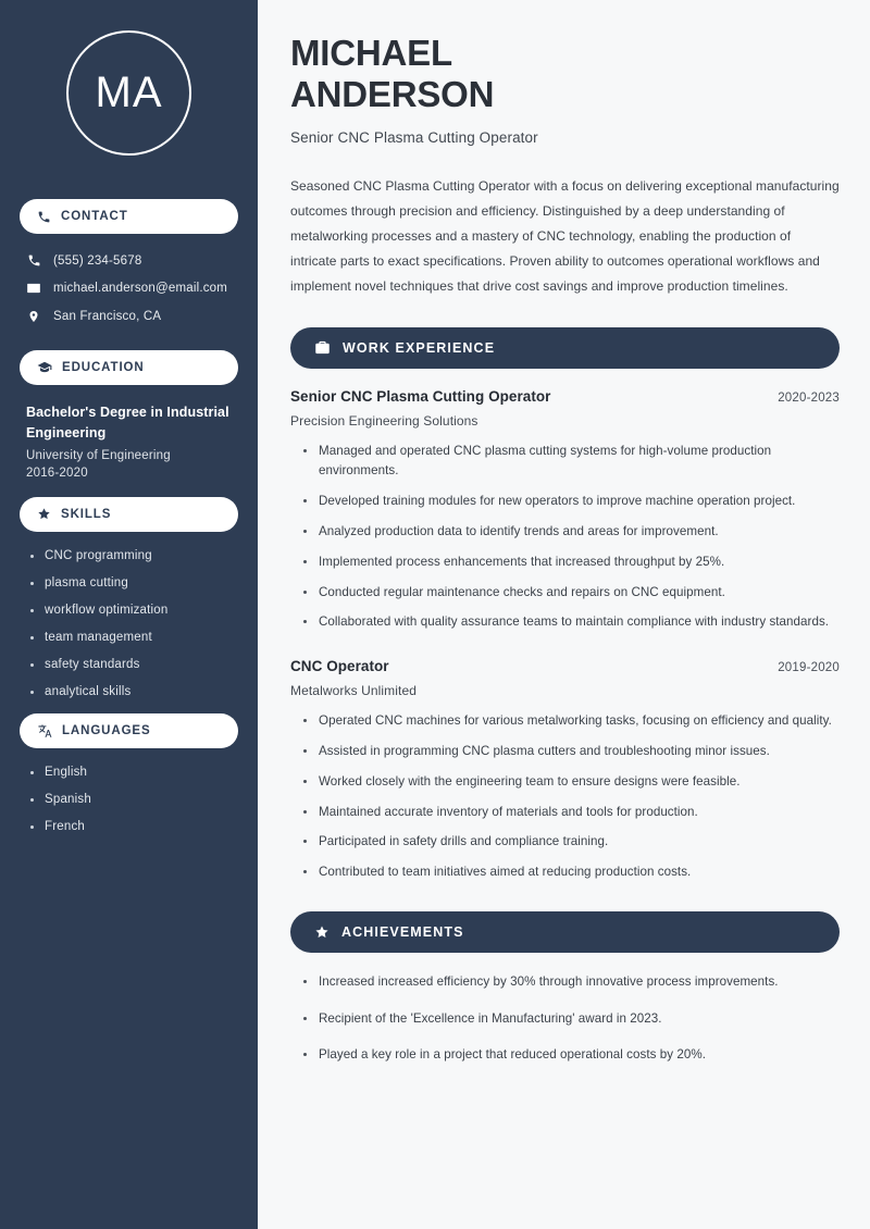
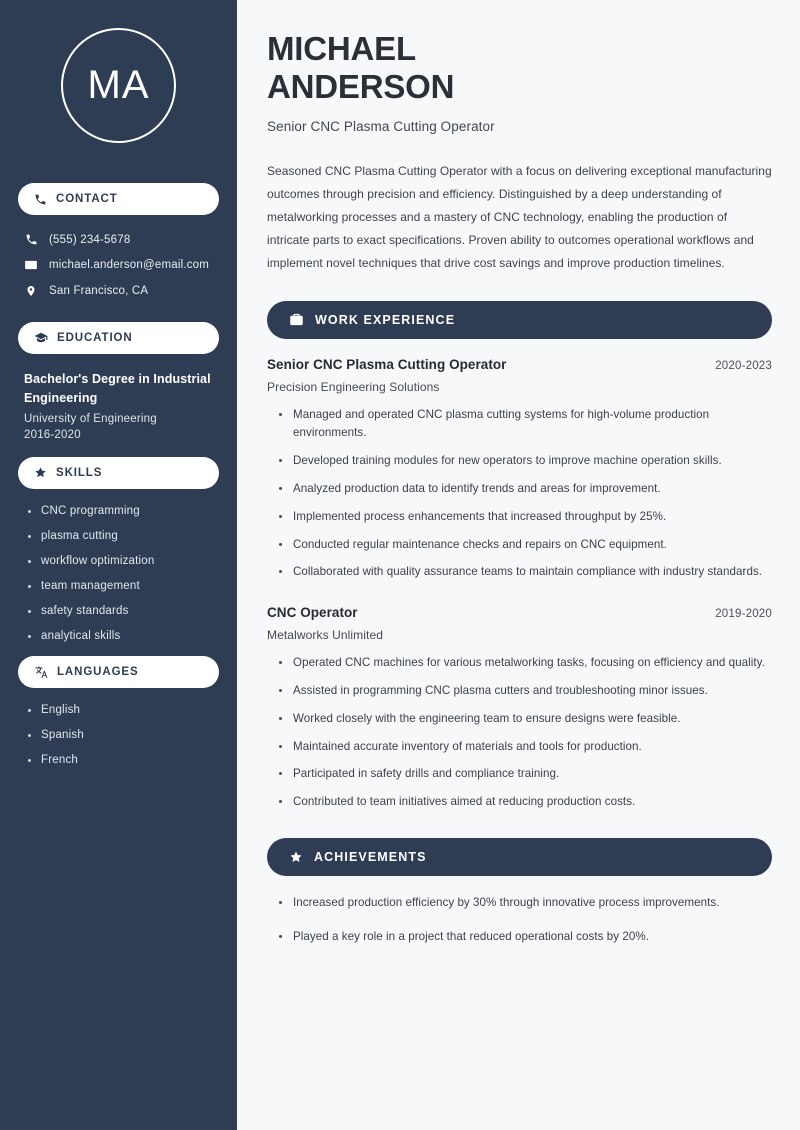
  MA
  CONTACT
  (555) 234-5678
  michael.anderson@email.com
  San Francisco, CA
  EDUCATION
  Bachelor's Degree in Industrial Engineering
  University of Engineering
  2016-2020
  SKILLS
  CNC programming
  plasma cutting
  workflow optimization
  team management
  safety standards
  analytical skills
  LANGUAGES
  English
  Spanish
  French
  MICHAEL
  ANDERSON
  Senior CNC Plasma Cutting Operator
  Seasoned CNC Plasma Cutting Operator with a focus on delivering exceptional manufacturing outcomes through precision and efficiency. Distinguished by a deep understanding of metalworking processes and a mastery of CNC technology, enabling the production of intricate parts to exact specifications. Proven ability to outcomes operational workflows and implement novel techniques that drive cost savings and improve production timelines.
  WORK EXPERIENCE
  Senior CNC Plasma Cutting Operator
  2020-2023
  Precision Engineering Solutions
  Managed and operated CNC plasma cutting systems for high-volume production environments.
- Developed training modules for new operators to improve machine operation project.
+ Developed training modules for new operators to improve machine operation skills.
  Analyzed production data to identify trends and areas for improvement.
  Implemented process enhancements that increased throughput by 25%.
  Conducted regular maintenance checks and repairs on CNC equipment.
  Collaborated with quality assurance teams to maintain compliance with industry standards.
  CNC Operator
  2019-2020
  Metalworks Unlimited
  Operated CNC machines for various metalworking tasks, focusing on efficiency and quality.
  Assisted in programming CNC plasma cutters and troubleshooting minor issues.
  Worked closely with the engineering team to ensure designs were feasible.
  Maintained accurate inventory of materials and tools for production.
  Participated in safety drills and compliance training.
  Contributed to team initiatives aimed at reducing production costs.
  ACHIEVEMENTS
- Increased increased efficiency by 30% through innovative process improvements.
+ Increased production efficiency by 30% through innovative process improvements.
- Recipient of the 'Excellence in Manufacturing' award in 2023.
  Played a key role in a project that reduced operational costs by 20%.
